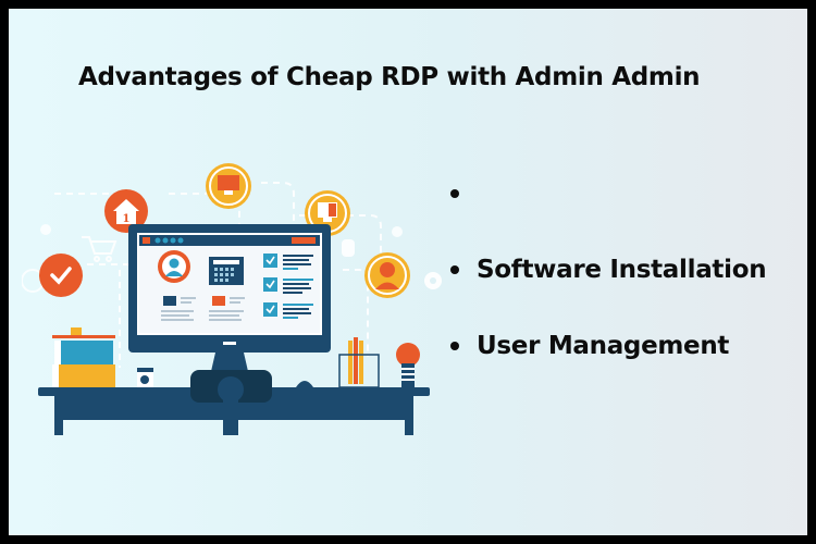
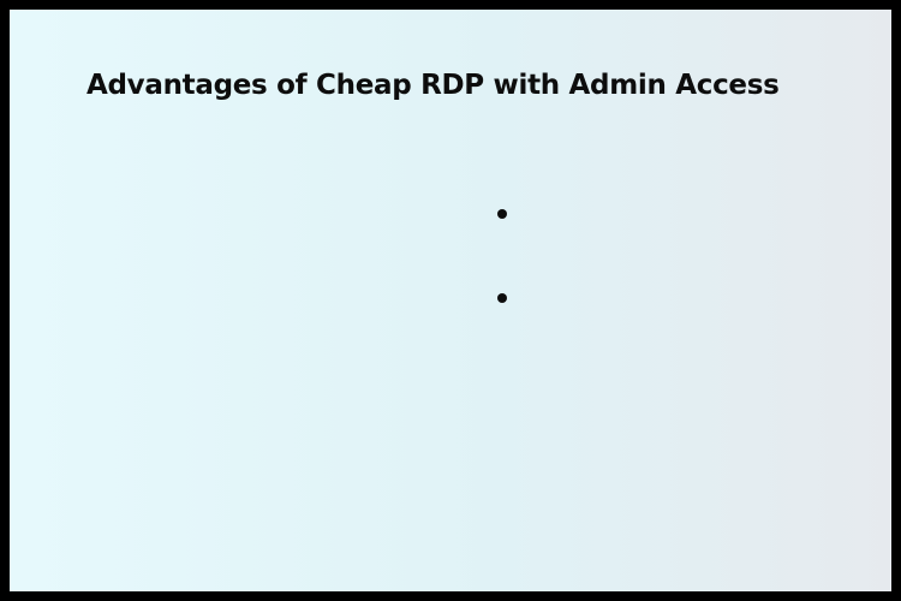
- Advantages of Cheap RDP with Admin Admin
+ Advantages of Cheap RDP with Admin Access
- 1
- Software Installation
- User Management
